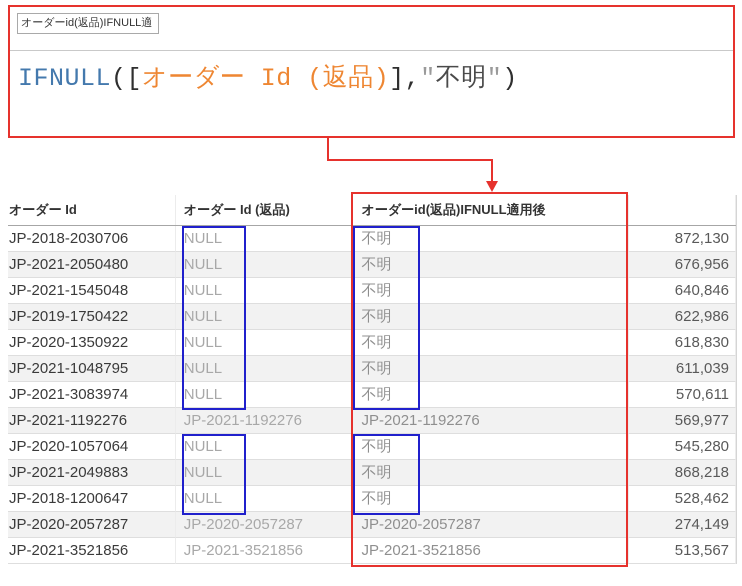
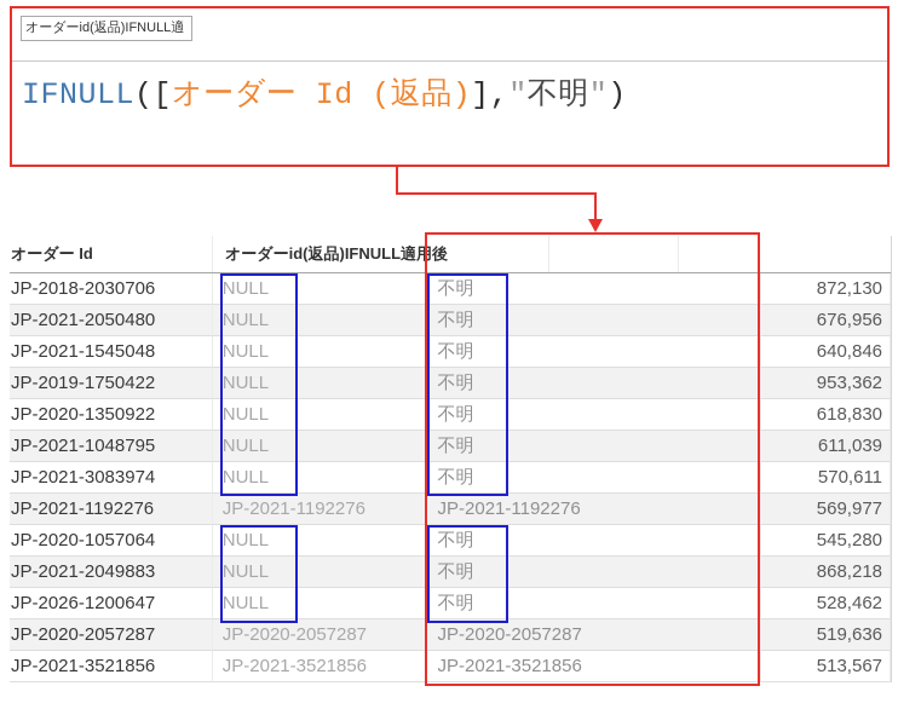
  オーダーid(返品)IFNULL適
  IFNULL([オーダー Id (返品)],"不明")
  オーダー Id
- オーダー Id (返品)
  オーダーid(返品)IFNULL適用後
  JP-2018-2030706
  NULL
  不明
  872,130
  JP-2021-2050480
  NULL
  不明
  676,956
  JP-2021-1545048
  NULL
  不明
  640,846
  JP-2019-1750422
  NULL
  不明
- 622,986
+ 953,362
  JP-2020-1350922
  NULL
  不明
  618,830
  JP-2021-1048795
  NULL
  不明
  611,039
  JP-2021-3083974
  NULL
  不明
  570,611
  JP-2021-1192276
  JP-2021-1192276
  JP-2021-1192276
  569,977
  JP-2020-1057064
  NULL
  不明
  545,280
  JP-2021-2049883
  NULL
  不明
  868,218
- JP-2018-1200647
+ JP-2026-1200647
  NULL
  不明
  528,462
  JP-2020-2057287
  JP-2020-2057287
  JP-2020-2057287
- 274,149
+ 519,636
  JP-2021-3521856
  JP-2021-3521856
  JP-2021-3521856
  513,567
